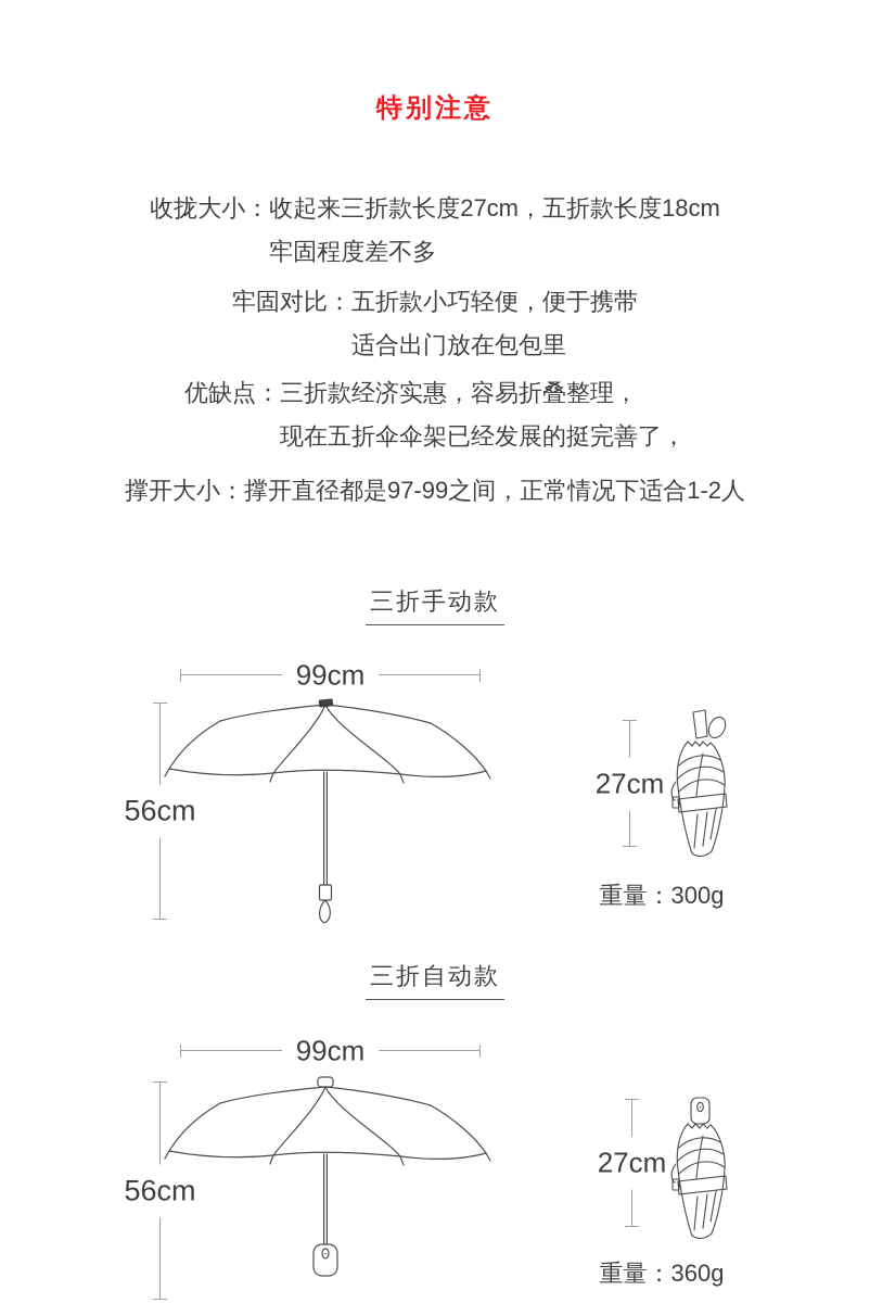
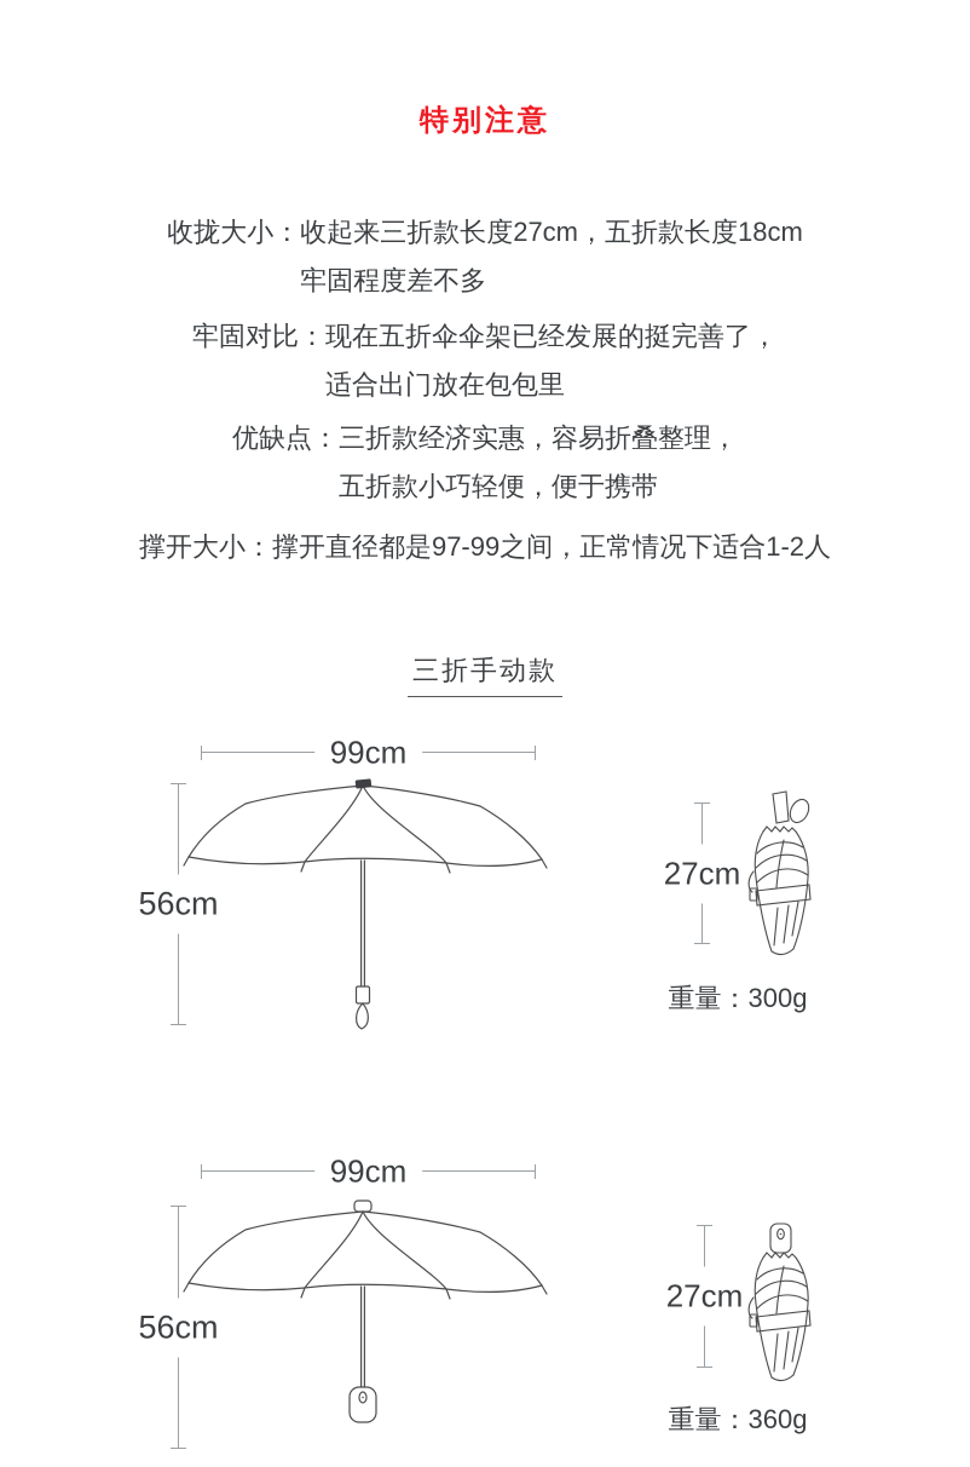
  特别注意
  收拢大小：
  收起来三折款长度27cm，五折款长度18cm
  牢固程度差不多
  牢固对比：
- 五折款小巧轻便，便于携带
+ 现在五折伞伞架已经发展的挺完善了，
  适合出门放在包包里
  优缺点：
  三折款经济实惠，容易折叠整理，
- 现在五折伞伞架已经发展的挺完善了，
+ 五折款小巧轻便，便于携带
  撑开大小：
  撑开直径都是97-99之间，正常情况下适合1-2人
  三折手动款
  99cm
  56cm
  27cm
  重量：300g
- 三折自动款
  99cm
  56cm
  27cm
  重量：360g
